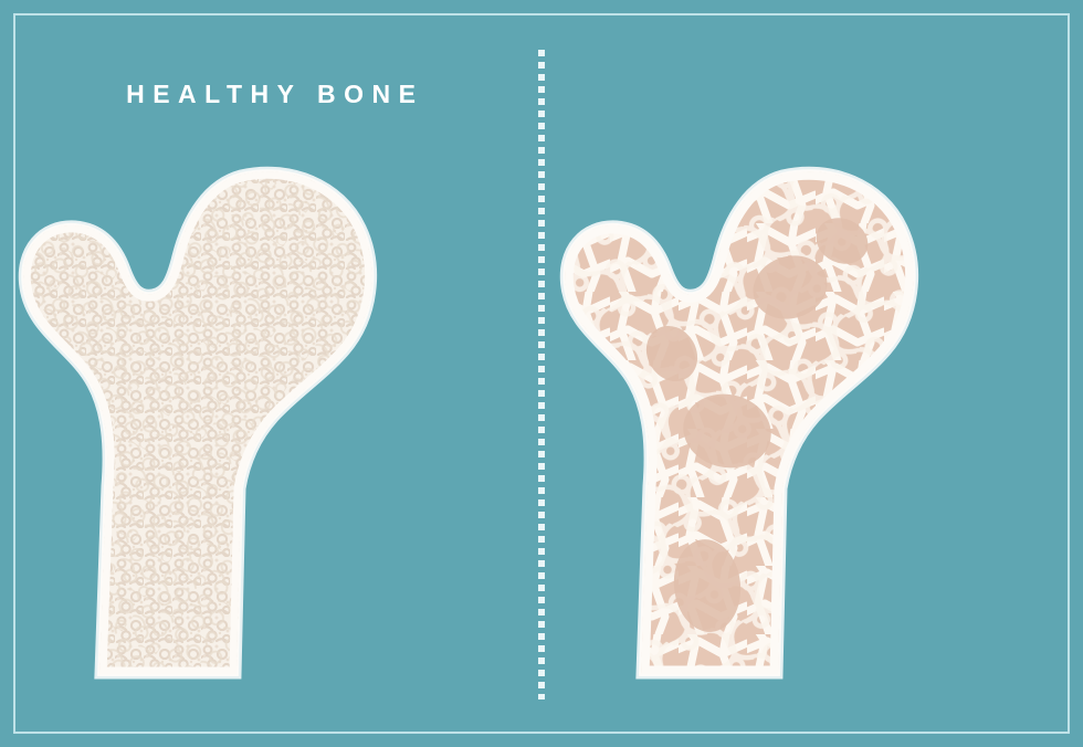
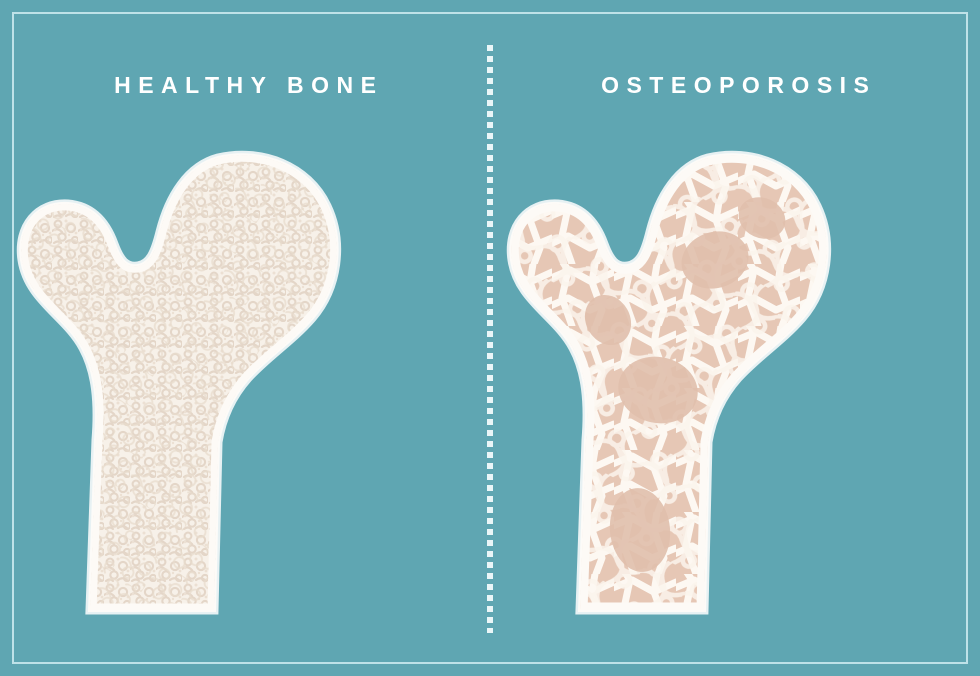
  HEALTHY BONE
+ OSTEOPOROSIS
